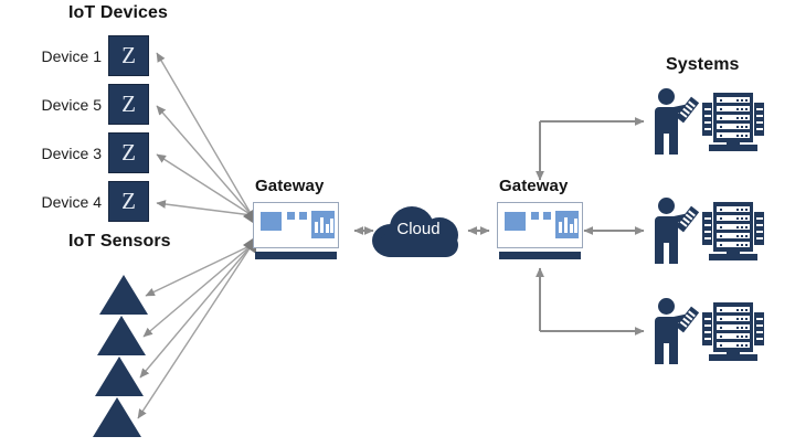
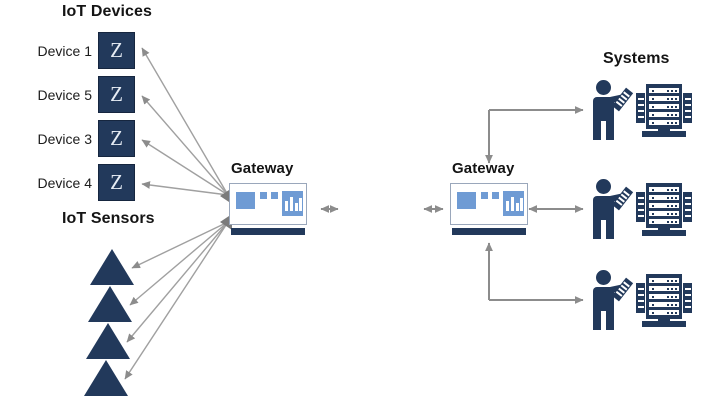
  IoT Devices
  IoT Sensors
  Systems
  Gateway
  Gateway
  Device 1
  Z
  Device 5
  Z
  Device 3
  Z
  Device 4
  Z
- Cloud
